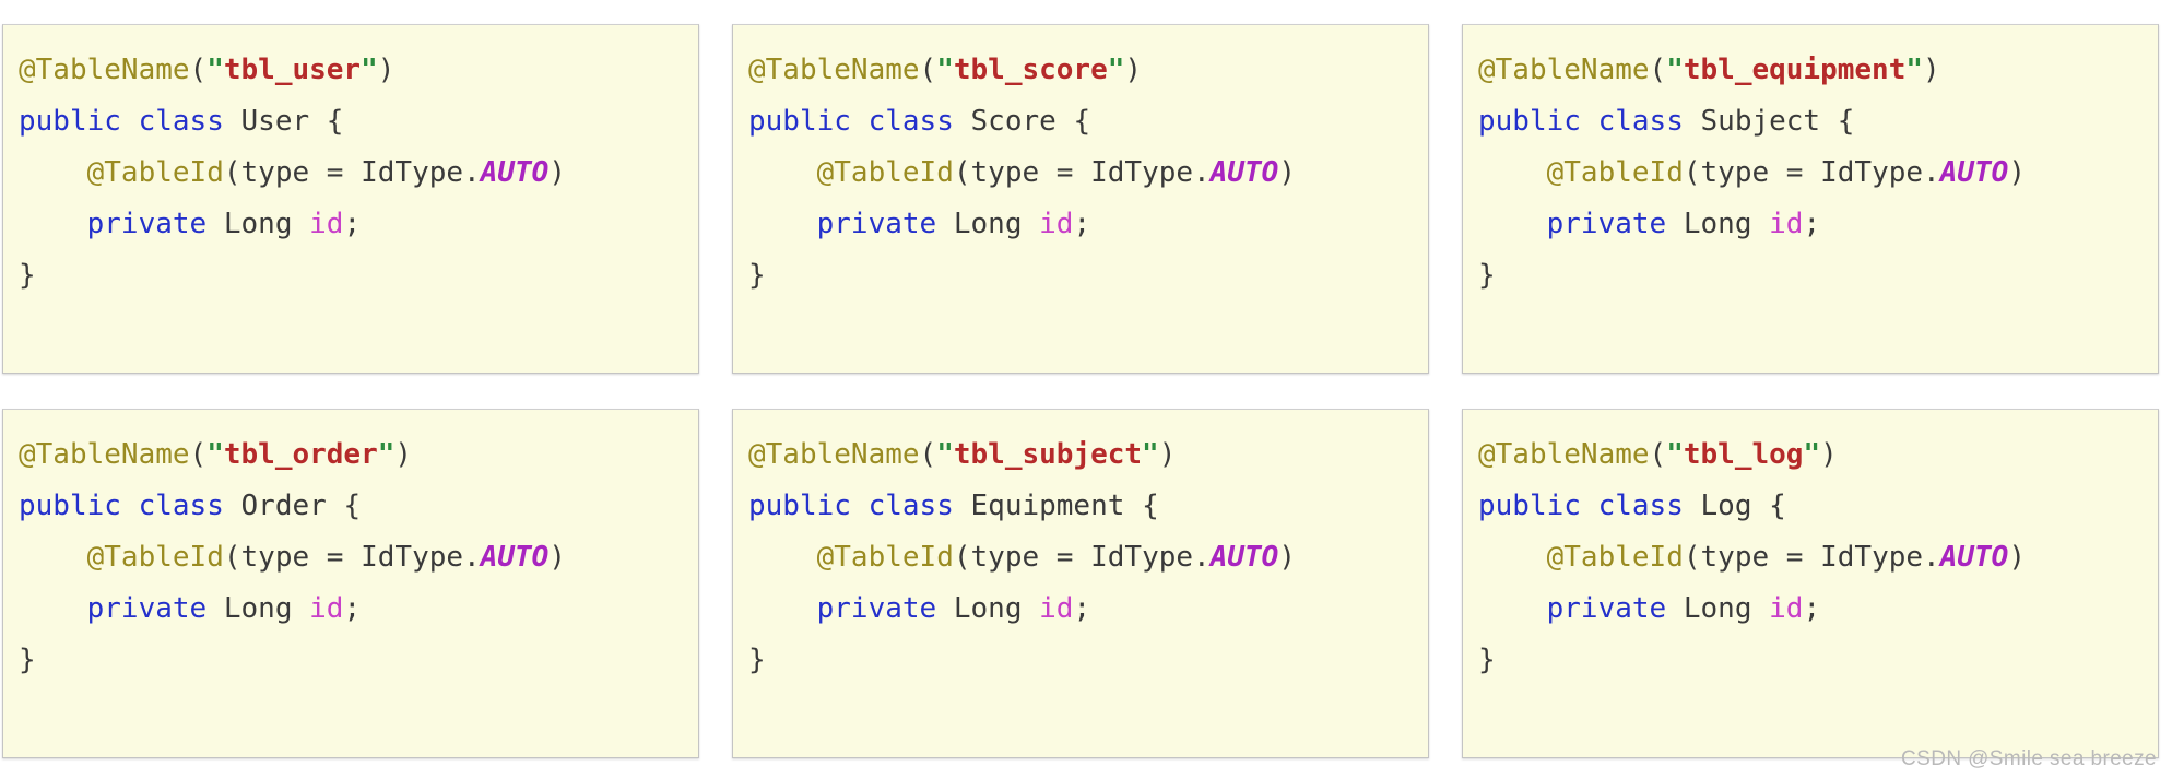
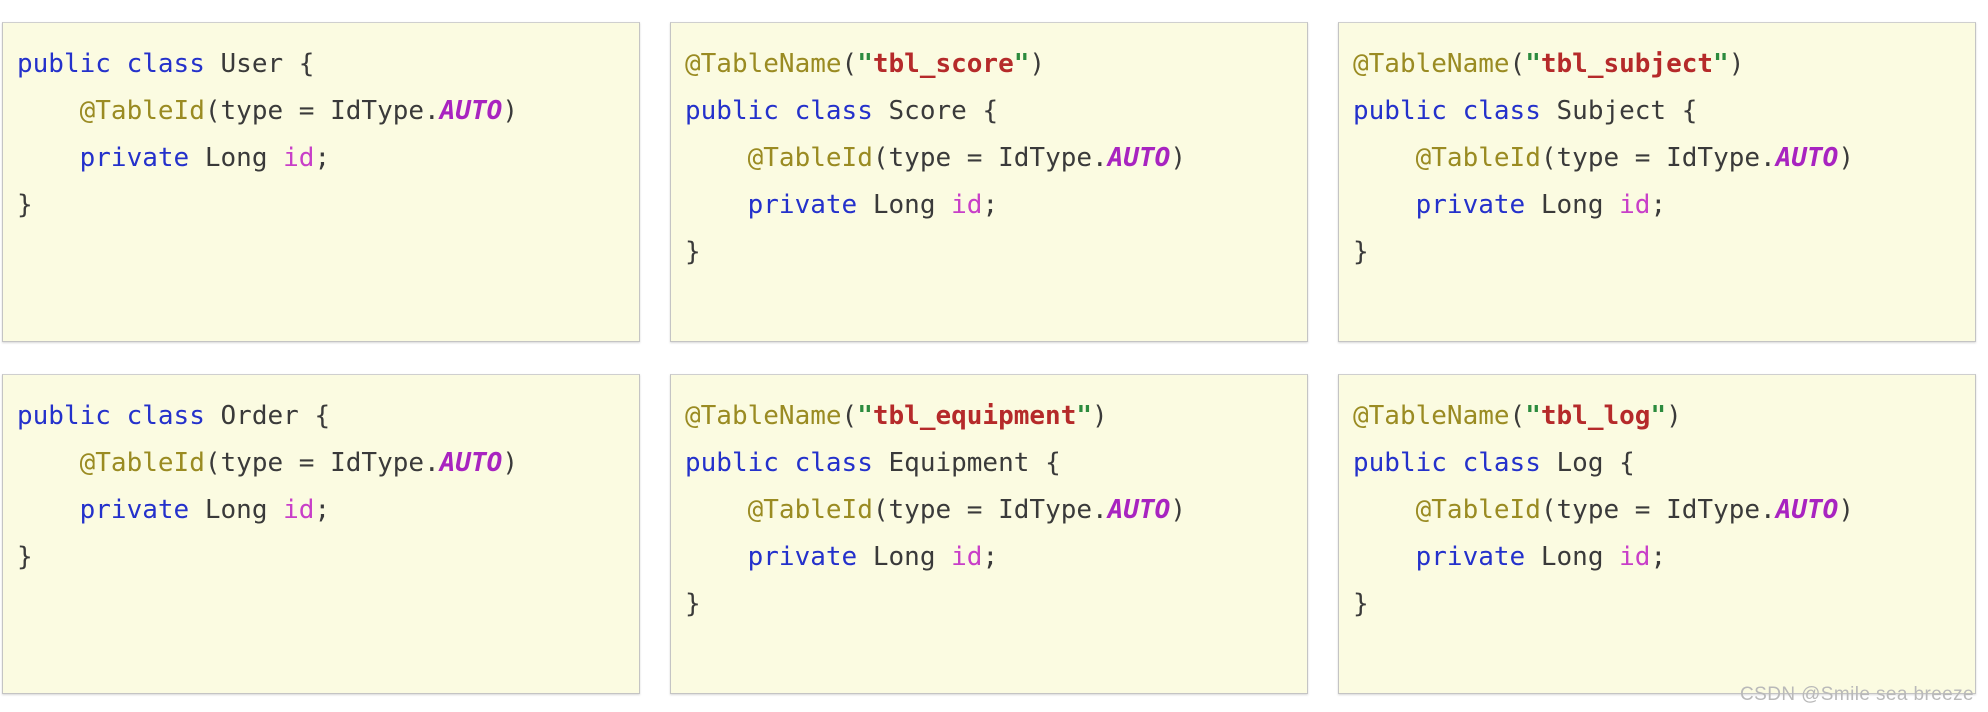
- @TableName("tbl_user")
  public class User {
  @TableId(type = IdType.AUTO)
  private Long id;
  }
  @TableName("tbl_score")
  public class Score {
  @TableId(type = IdType.AUTO)
  private Long id;
  }
- @TableName("tbl_equipment")
+ @TableName("tbl_subject")
  public class Subject {
  @TableId(type = IdType.AUTO)
  private Long id;
  }
- @TableName("tbl_order")
  public class Order {
  @TableId(type = IdType.AUTO)
  private Long id;
  }
- @TableName("tbl_subject")
+ @TableName("tbl_equipment")
  public class Equipment {
  @TableId(type = IdType.AUTO)
  private Long id;
  }
  @TableName("tbl_log")
  public class Log {
  @TableId(type = IdType.AUTO)
  private Long id;
  }
  CSDN @Smile sea breeze
